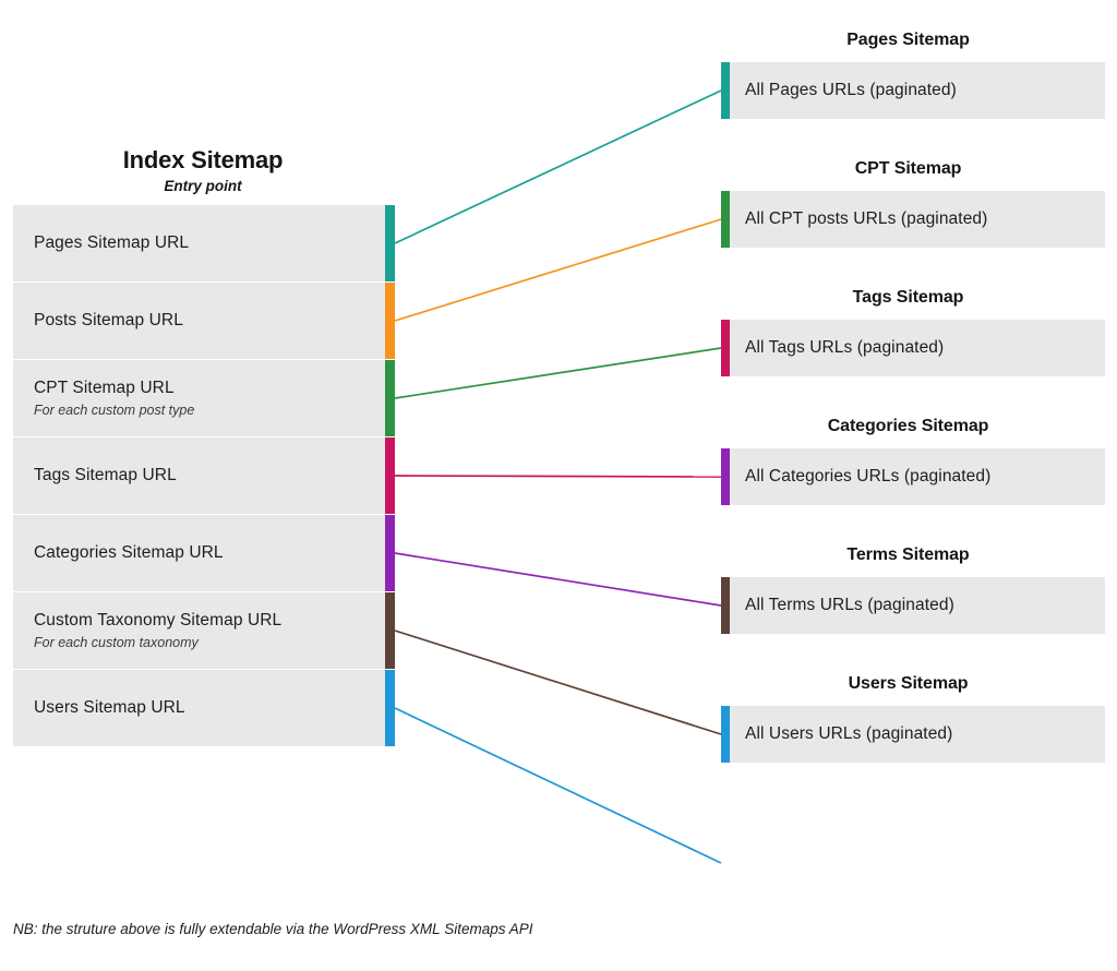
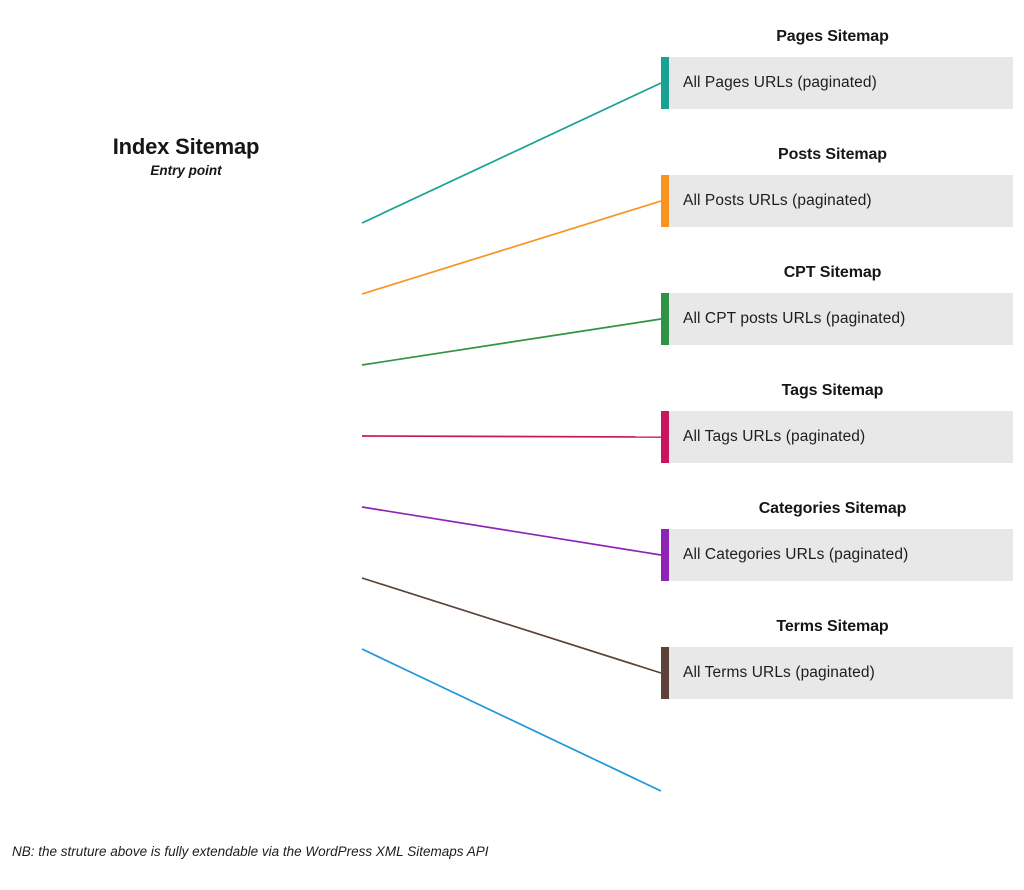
  Index Sitemap
  Entry point
- Pages Sitemap URL
- Posts Sitemap URL
- CPT Sitemap URL
- For each custom post type
- Tags Sitemap URL
- Categories Sitemap URL
- Custom Taxonomy Sitemap URL
- For each custom taxonomy
- Users Sitemap URL
  Pages Sitemap
  All Pages URLs (paginated)
+ Posts Sitemap
+ All Posts URLs (paginated)
  CPT Sitemap
  All CPT posts URLs (paginated)
  Tags Sitemap
  All Tags URLs (paginated)
  Categories Sitemap
  All Categories URLs (paginated)
  Terms Sitemap
  All Terms URLs (paginated)
- Users Sitemap
- All Users URLs (paginated)
  NB: the struture above is fully extendable via the WordPress XML Sitemaps API
